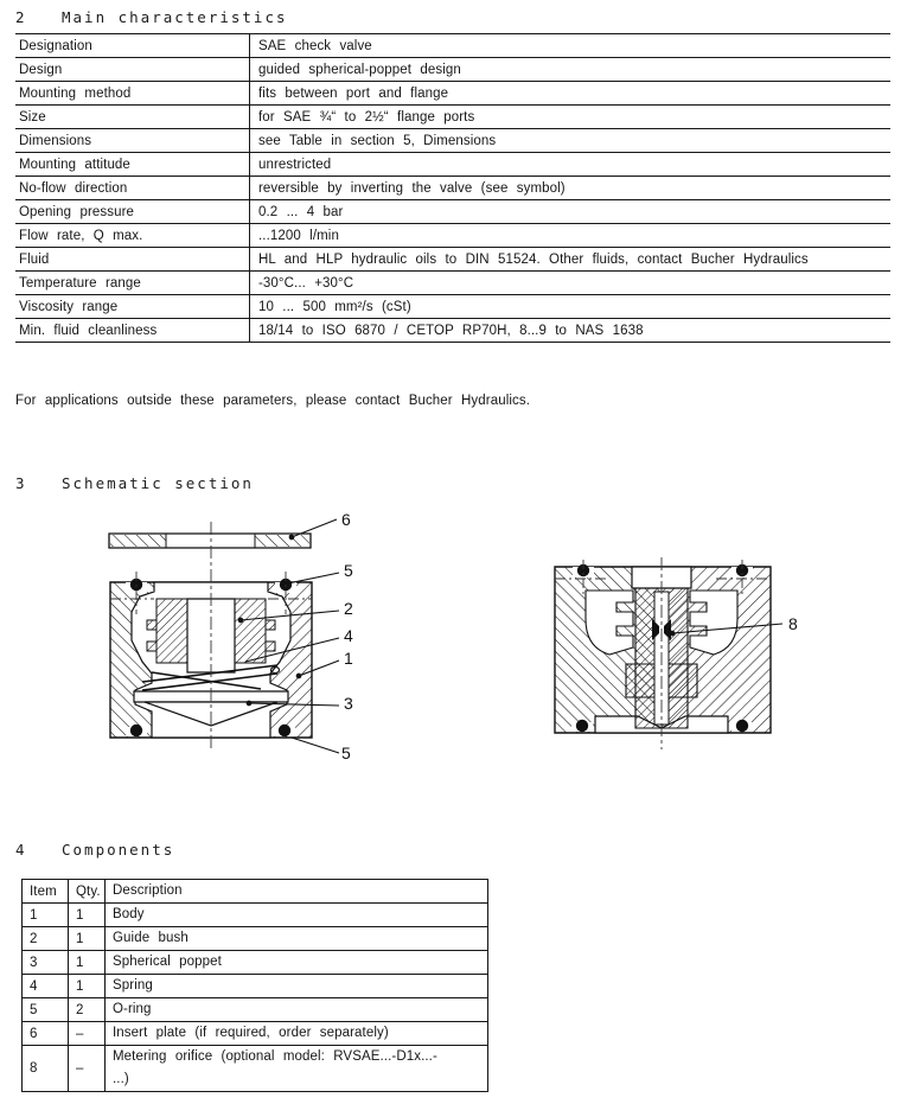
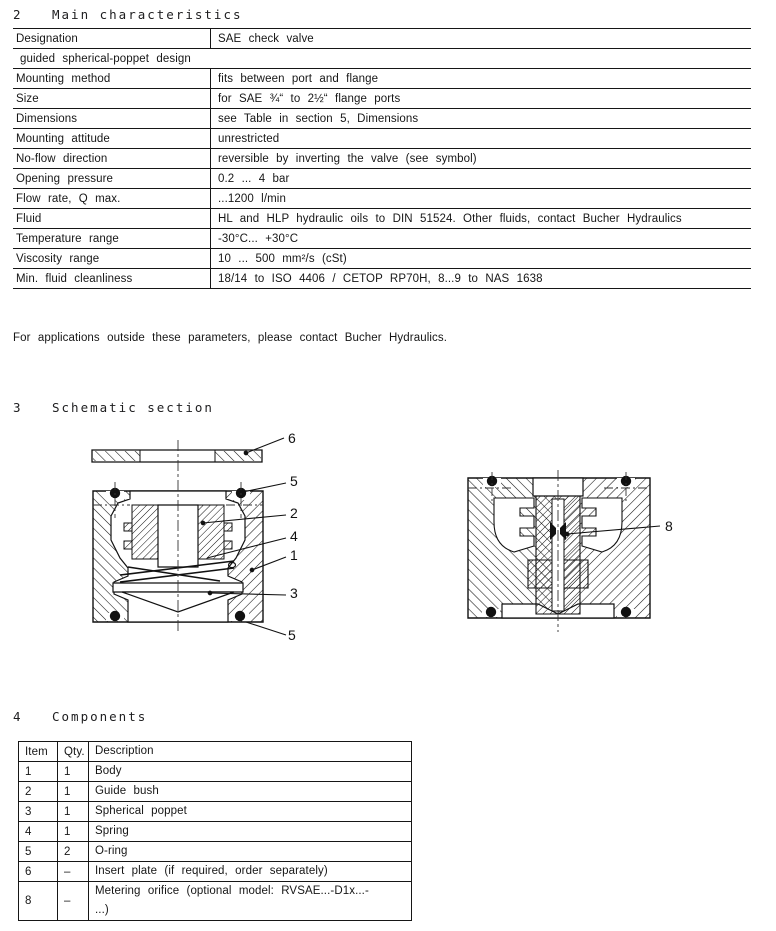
  2 Main characteristics
  Designation
  SAE check valve
- Design
  guided spherical-poppet design
  Mounting method
  fits between port and flange
  Size
  for SAE ¾“ to 2½“ flange ports
  Dimensions
  see Table in section 5, Dimensions
  Mounting attitude
  unrestricted
  No-flow direction
  reversible by inverting the valve (see symbol)
  Opening pressure
  0.2 ... 4 bar
  Flow rate, Q max.
  ...1200 l/min
  Fluid
  HL and HLP hydraulic oils to DIN 51524. Other fluids, contact Bucher Hydraulics
  Temperature range
  -30°C... +30°C
  Viscosity range
  10 ... 500 mm²/s (cSt)
  Min. fluid cleanliness
- 18/14 to ISO 6870 / CETOP RP70H, 8...9 to NAS 1638
+ 18/14 to ISO 4406 / CETOP RP70H, 8...9 to NAS 1638
  For applications outside these parameters, please contact Bucher Hydraulics.
  3 Schematic section
  6
  5
  2
  4
  1
  3
  5
  8
  4 Components
  Item
  Qty.
  Description
  1
  1
  Body
  2
  1
  Guide bush
  3
  1
  Spherical poppet
  4
  1
  Spring
  5
  2
  O-ring
  6
  –
  Insert plate (if required, order separately)
  8
  –
  Metering orifice (optional model: RVSAE...-D1x...-
  ...)
